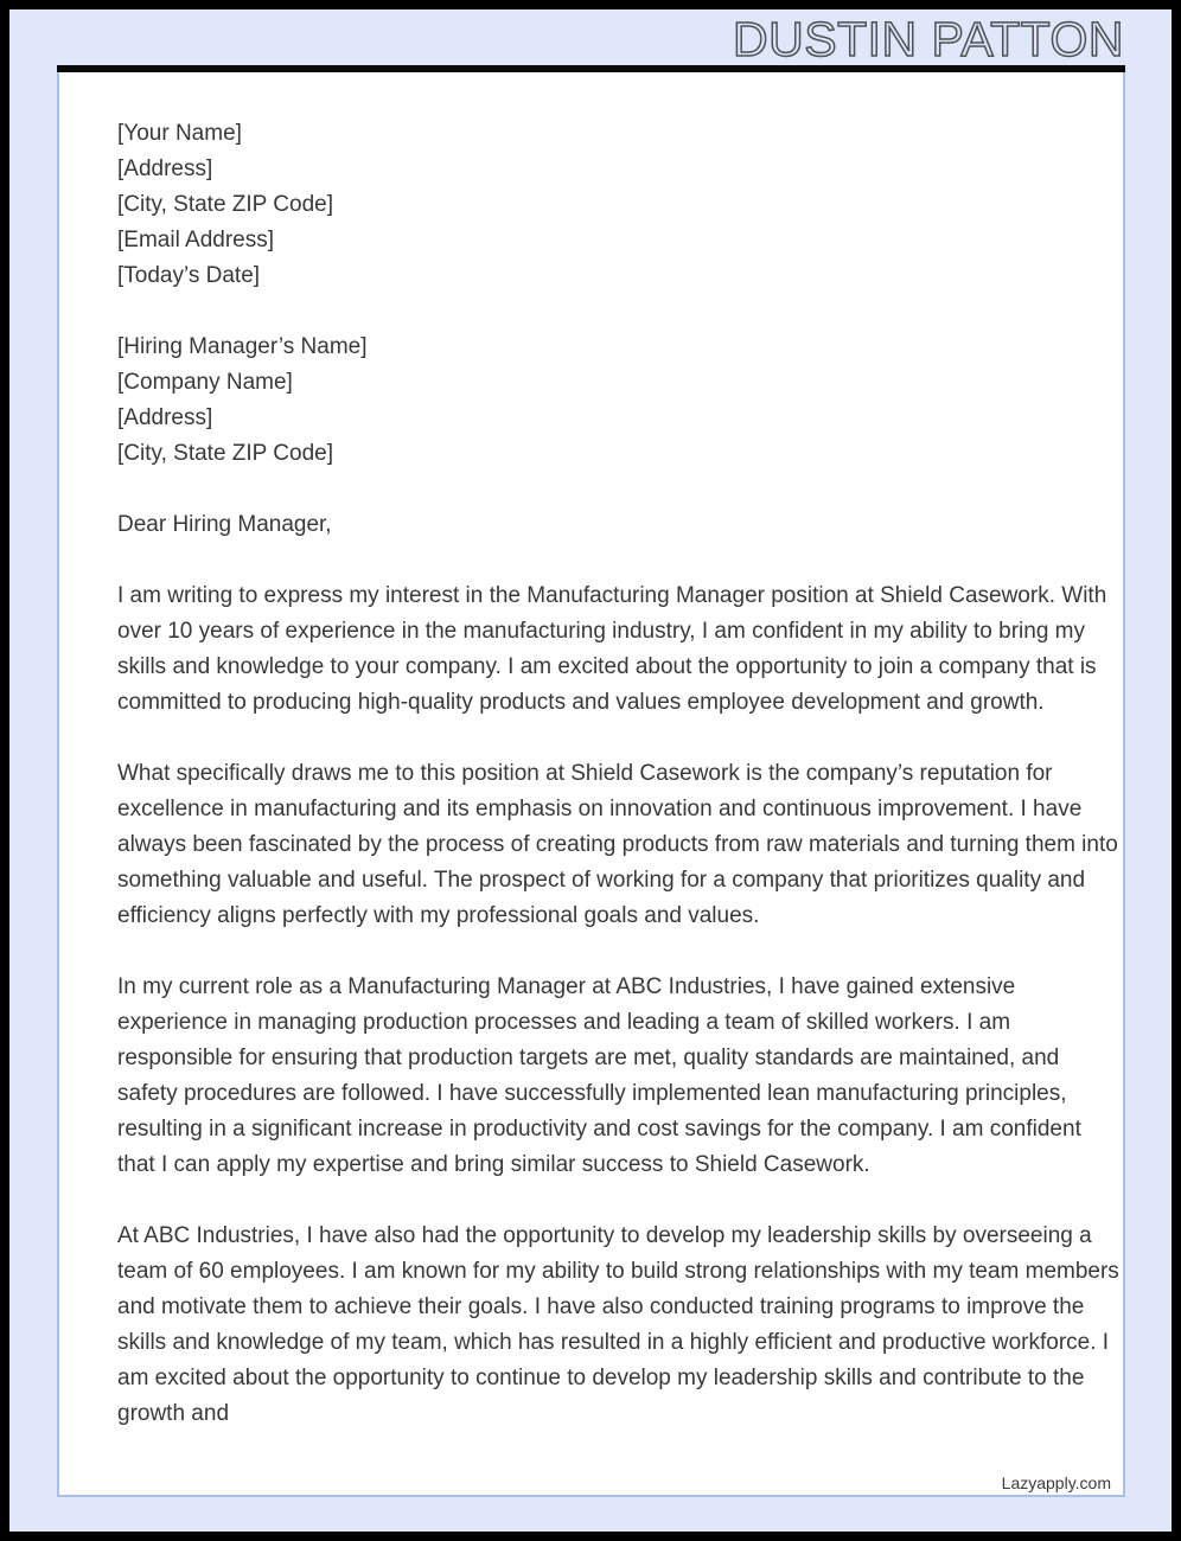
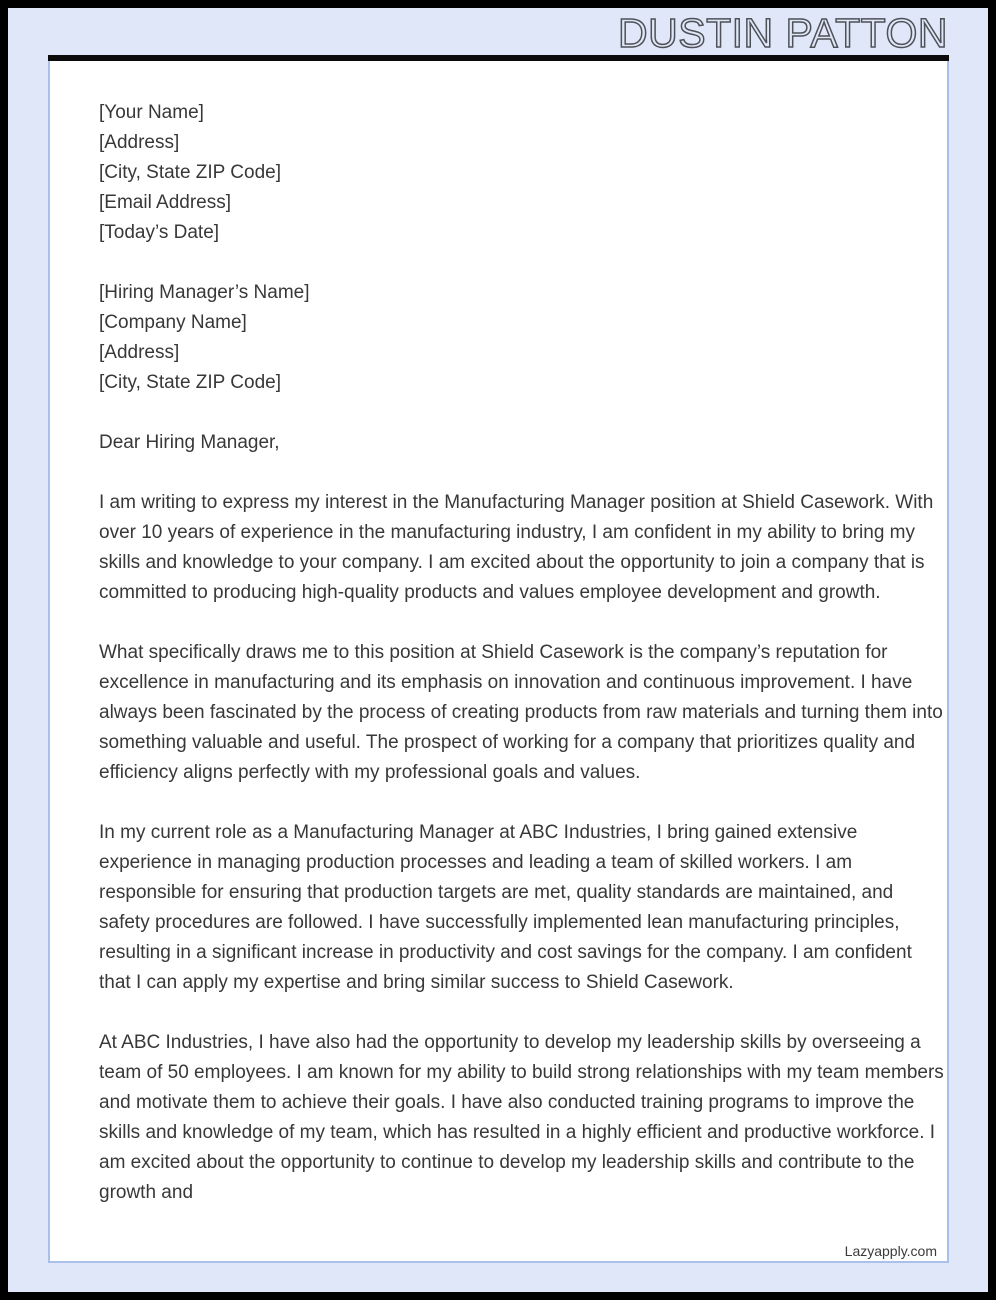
  DUSTIN PATTON
  [Your Name]
  [Address]
  [City, State ZIP Code]
  [Email Address]
  [Today’s Date]
  [Hiring Manager’s Name]
  [Company Name]
  [Address]
  [City, State ZIP Code]
  Dear Hiring Manager,
  I am writing to express my interest in the Manufacturing Manager position at Shield Casework. With over 10 years of experience in the manufacturing industry, I am confident in my ability to bring my skills and knowledge to your company. I am excited about the opportunity to join a company that is committed to producing high-quality products and values employee development and growth.
  What specifically draws me to this position at Shield Casework is the company’s reputation for excellence in manufacturing and its emphasis on innovation and continuous improvement. I have always been fascinated by the process of creating products from raw materials and turning them into something valuable and useful. The prospect of working for a company that prioritizes quality and efficiency aligns perfectly with my professional goals and values.
- In my current role as a Manufacturing Manager at ABC Industries, I have gained extensive experience in managing production processes and leading a team of skilled workers. I am responsible for ensuring that production targets are met, quality standards are maintained, and safety procedures are followed. I have successfully implemented lean manufacturing principles, resulting in a significant increase in productivity and cost savings for the company. I am confident that I can apply my expertise and bring similar success to Shield Casework.
+ In my current role as a Manufacturing Manager at ABC Industries, I bring gained extensive experience in managing production processes and leading a team of skilled workers. I am responsible for ensuring that production targets are met, quality standards are maintained, and safety procedures are followed. I have successfully implemented lean manufacturing principles, resulting in a significant increase in productivity and cost savings for the company. I am confident that I can apply my expertise and bring similar success to Shield Casework.
- At ABC Industries, I have also had the opportunity to develop my leadership skills by overseeing a team of 60 employees. I am known for my ability to build strong relationships with my team members and motivate them to achieve their goals. I have also conducted training programs to improve the skills and knowledge of my team, which has resulted in a highly efficient and productive workforce. I am excited about the opportunity to continue to develop my leadership skills and contribute to the growth and
+ At ABC Industries, I have also had the opportunity to develop my leadership skills by overseeing a team of 50 employees. I am known for my ability to build strong relationships with my team members and motivate them to achieve their goals. I have also conducted training programs to improve the skills and knowledge of my team, which has resulted in a highly efficient and productive workforce. I am excited about the opportunity to continue to develop my leadership skills and contribute to the growth and
  Lazyapply.com
